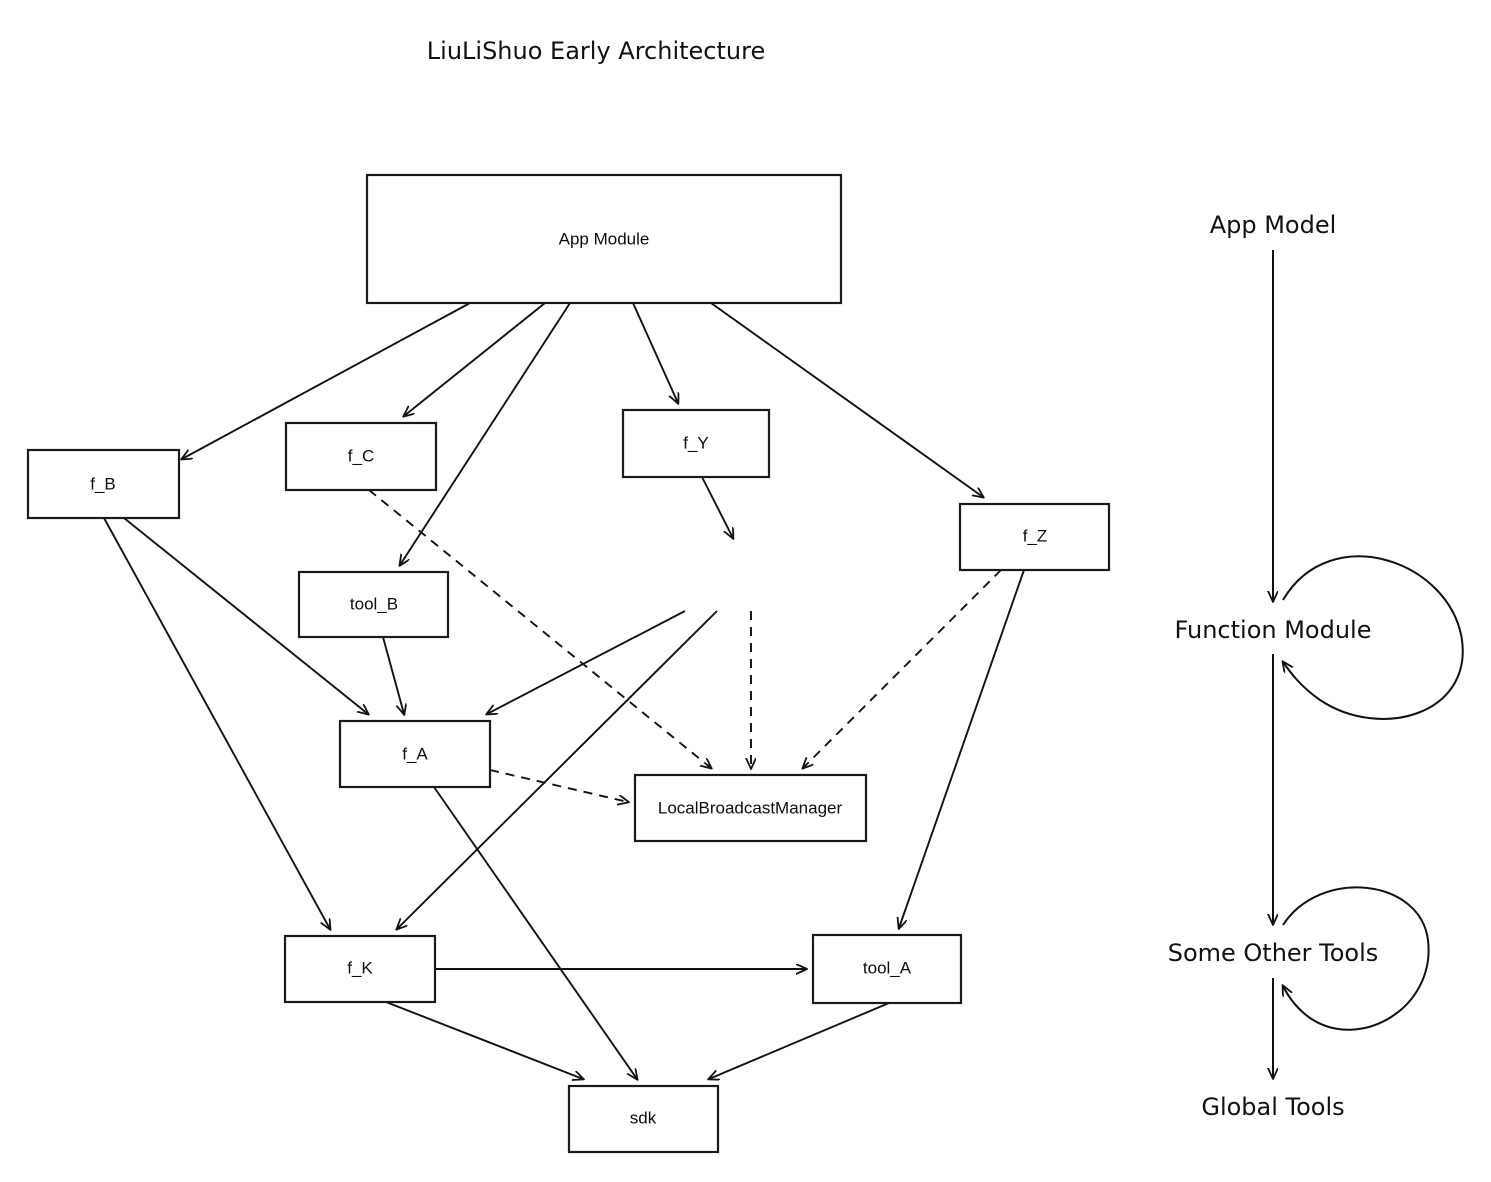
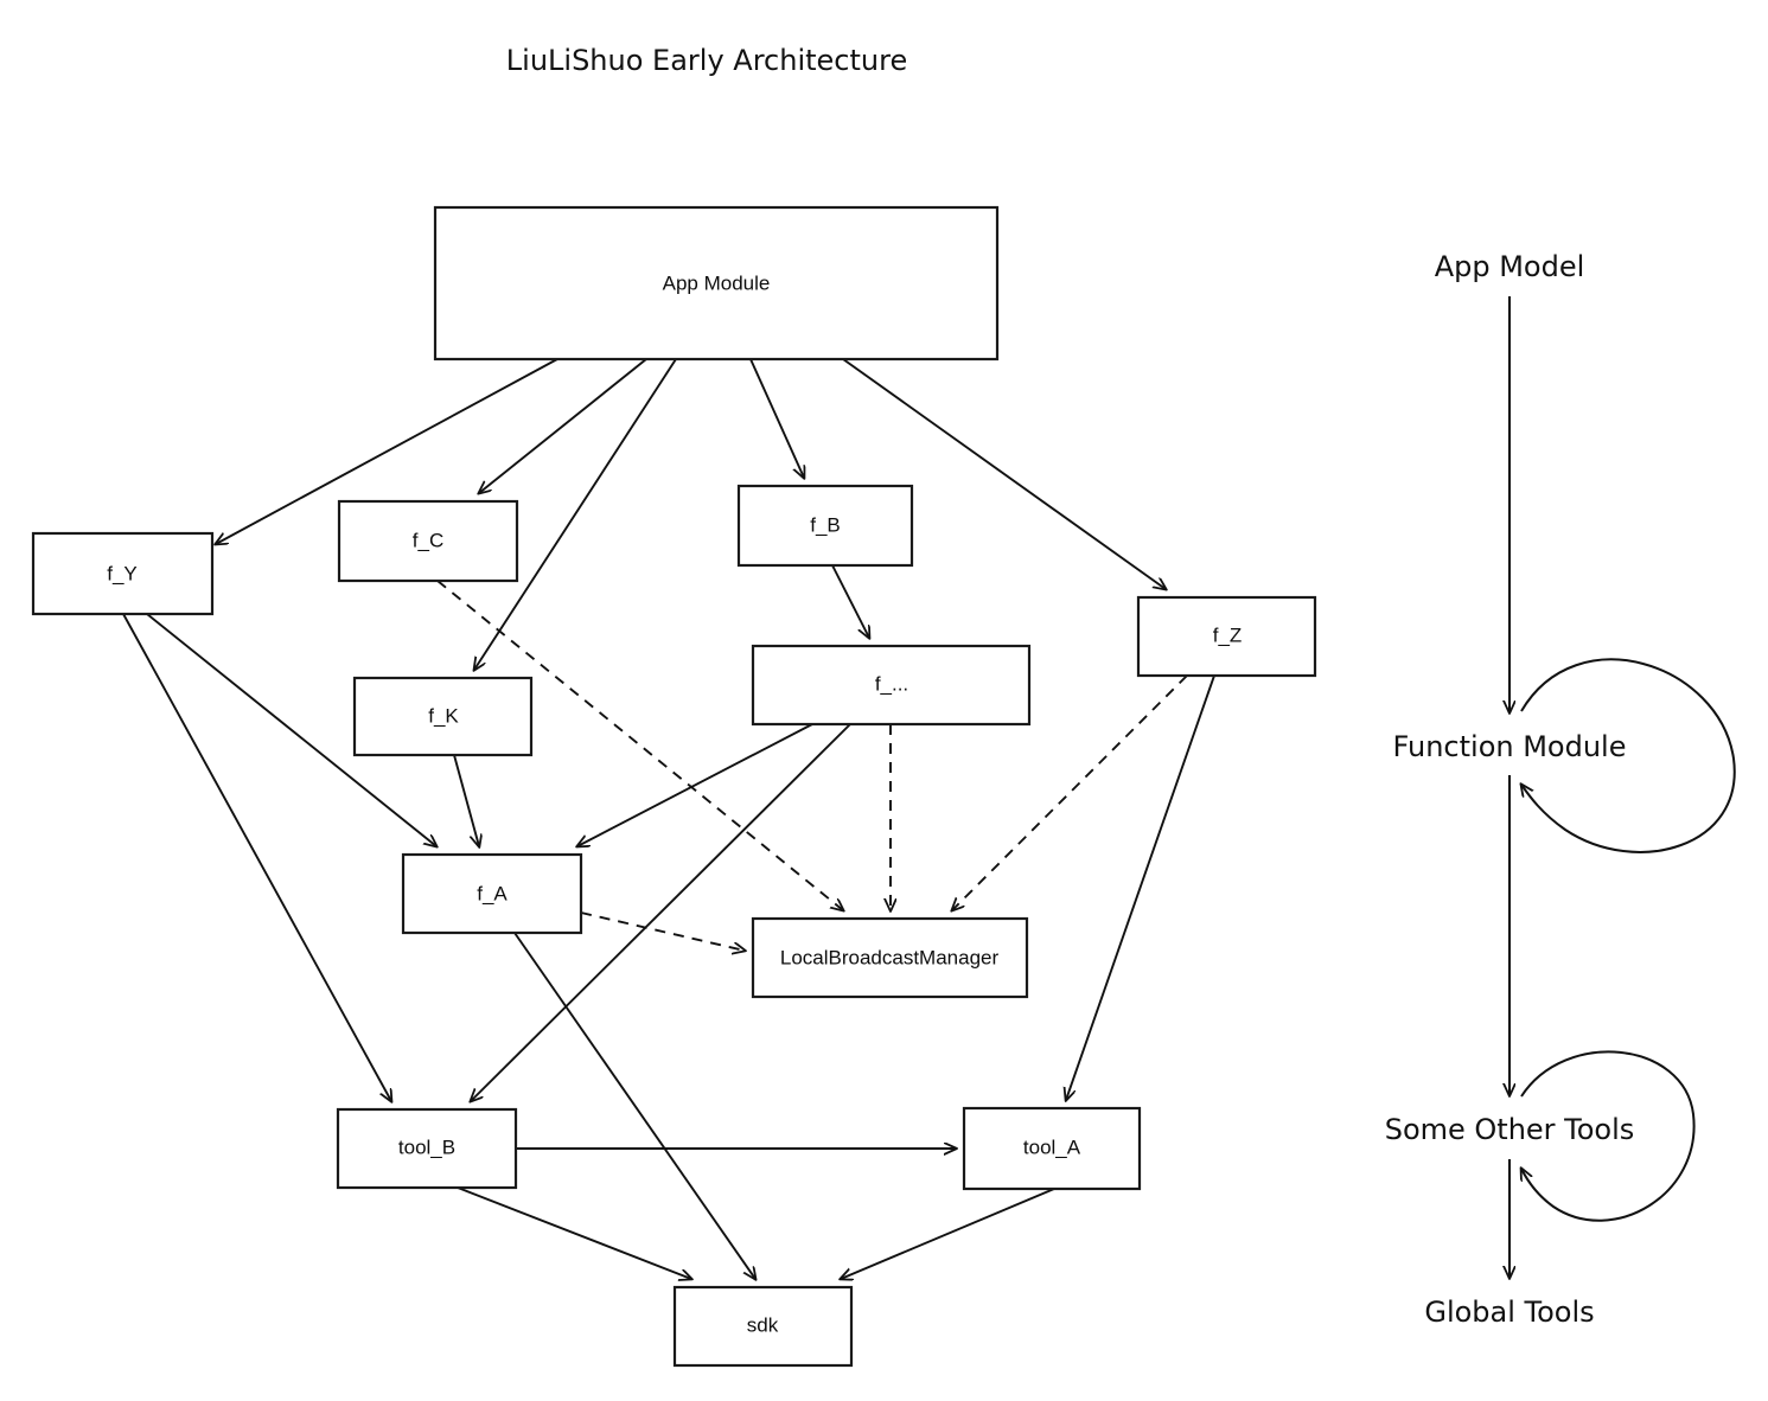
  LiuLiShuo Early Architecture
  App Module
- f_B
+ f_Y
  f_C
- f_Y
+ f_B
  f_Z
- tool_B
+ f_K
+ f_...
  f_A
  LocalBroadcastManager
- f_K
+ tool_B
  tool_A
  sdk
  App Model
  Function Module
  Some Other Tools
  Global Tools
